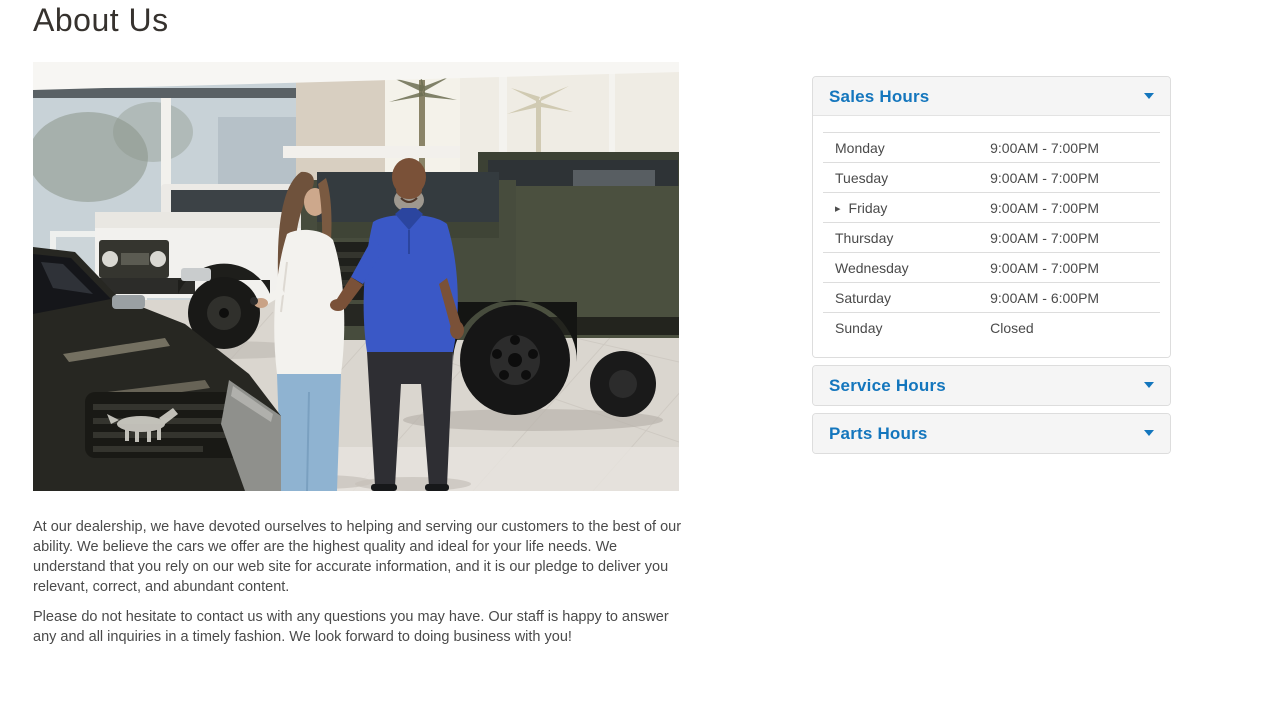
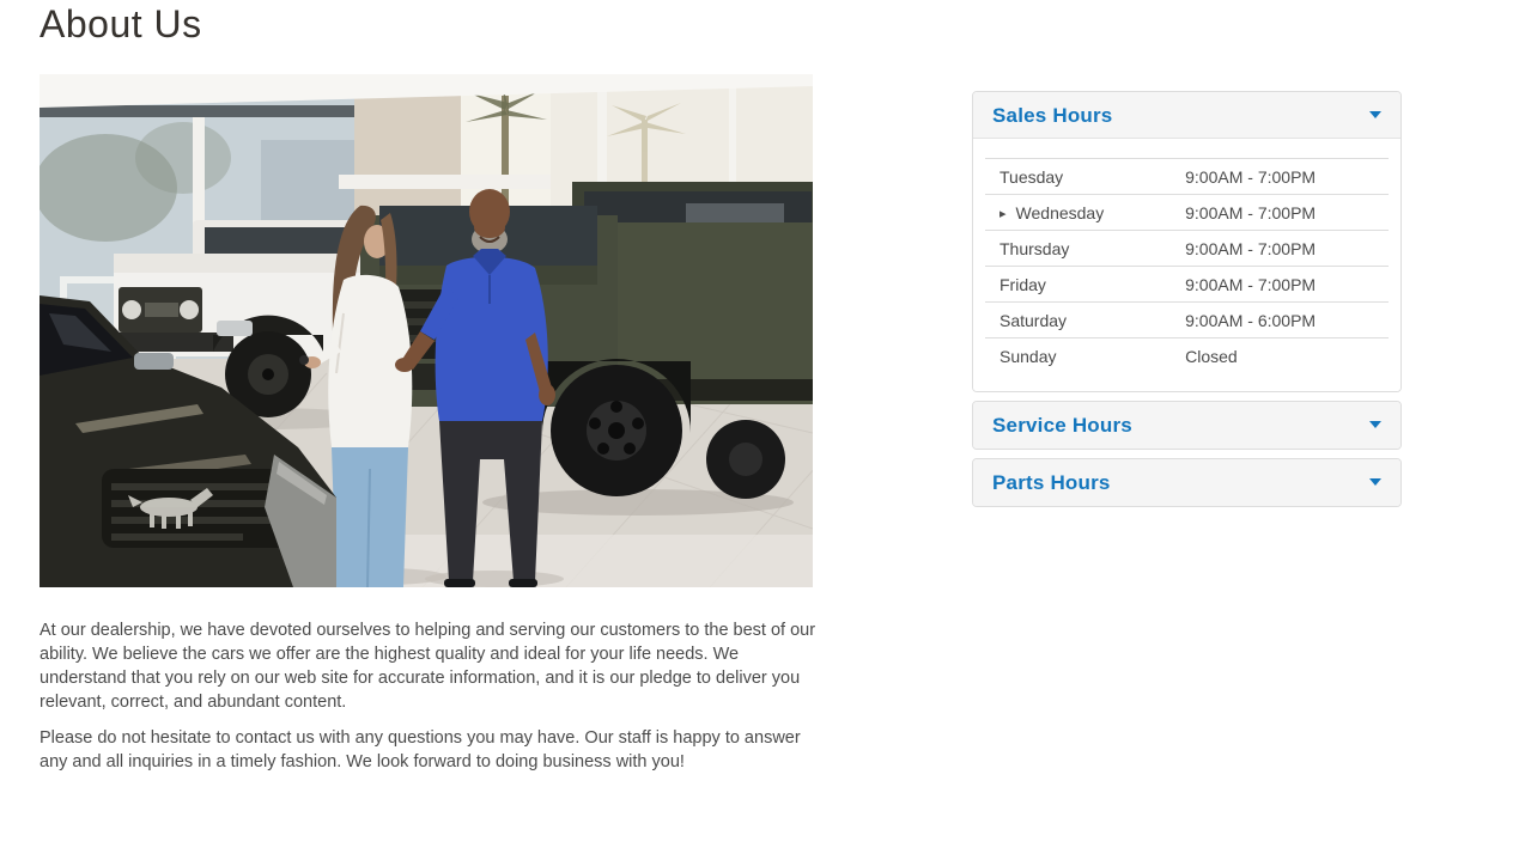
  About Us
  At our dealership, we have devoted ourselves to helping and serving our customers to the best of our ability. We believe the cars we offer are the highest quality and ideal for your life needs. We understand that you rely on our web site for accurate information, and it is our pledge to deliver you relevant, correct, and abundant content.
  Please do not hesitate to contact us with any questions you may have. Our staff is happy to answer any and all inquiries in a timely fashion. We look forward to doing business with you!
  Sales Hours
- Monday	9:00AM - 7:00PM
  Tuesday	9:00AM - 7:00PM
- ▸ Friday	9:00AM - 7:00PM
+ ▸ Wednesday	9:00AM - 7:00PM
  Thursday	9:00AM - 7:00PM
- Wednesday	9:00AM - 7:00PM
+ Friday	9:00AM - 7:00PM
  Saturday	9:00AM - 6:00PM
  Sunday	Closed
  Service Hours
  Parts Hours
